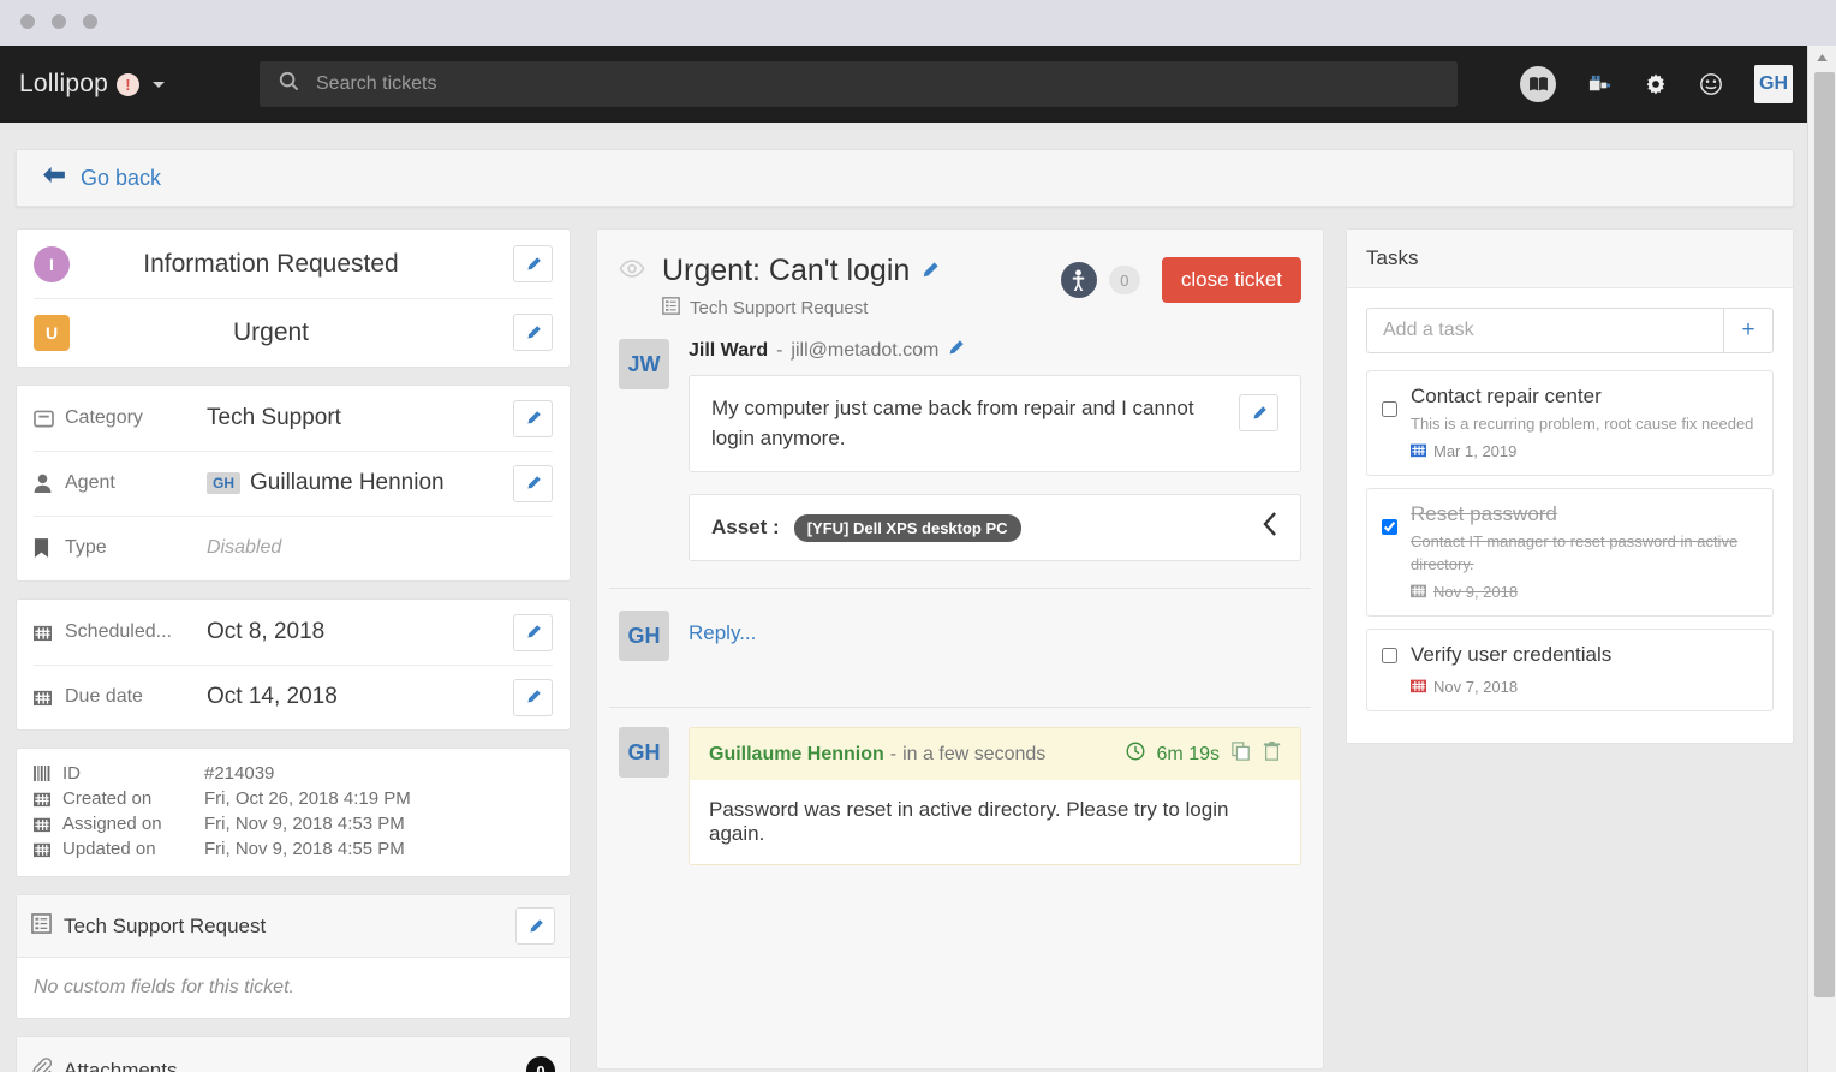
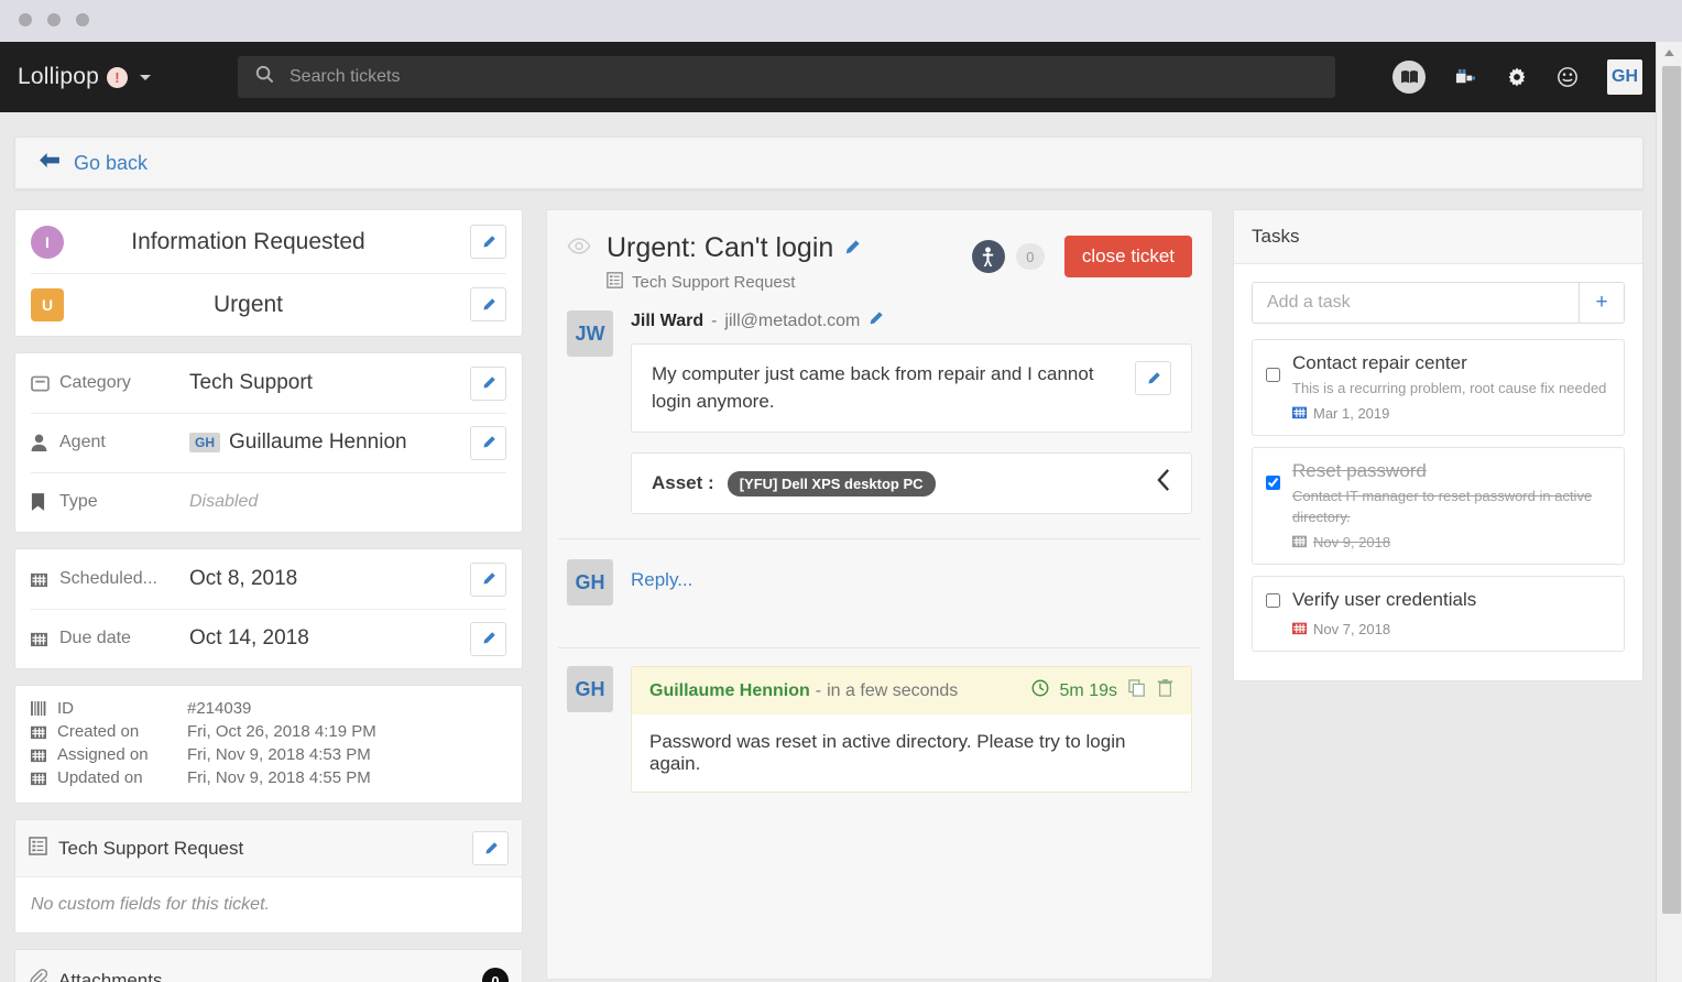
  Lollipop
  !
  Search tickets
  GH
  Go back
  I
  Information Requested
  U
  Urgent
  Category
  Tech Support
  Agent
  GH
  Guillaume Hennion
  Type
  Disabled
  Scheduled...
  Oct 8, 2018
  Due date
  Oct 14, 2018
  ID
  #214039
  Created on
  Fri, Oct 26, 2018 4:19 PM
  Assigned on
  Fri, Nov 9, 2018 4:53 PM
  Updated on
  Fri, Nov 9, 2018 4:55 PM
  Tech Support Request
  No custom fields for this ticket.
  Attachments
  0
  Urgent: Can't login
  Tech Support Request
  0
  close ticket
  JW
  Jill Ward
  -
  jill@metadot.com
  My computer just came back from repair and I cannot login anymore.
  Asset :
  [YFU] Dell XPS desktop PC
  GH
  Reply...
  GH
  Guillaume Hennion
  -
  in a few seconds
- 6m 19s
+ 5m 19s
  Password was reset in active directory. Please try to login again.
  Tasks
  Add a task
  +
  Contact repair center
  This is a recurring problem, root cause fix needed
  Mar 1, 2019
  Reset password
  Contact IT manager to reset password in active directory.
  Nov 9, 2018
  Verify user credentials
  Nov 7, 2018
